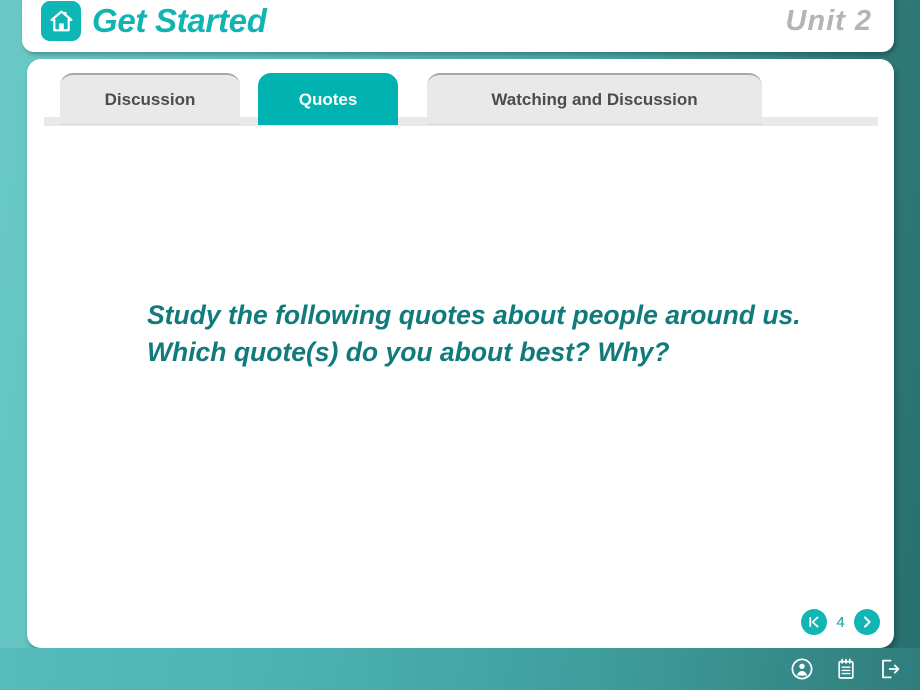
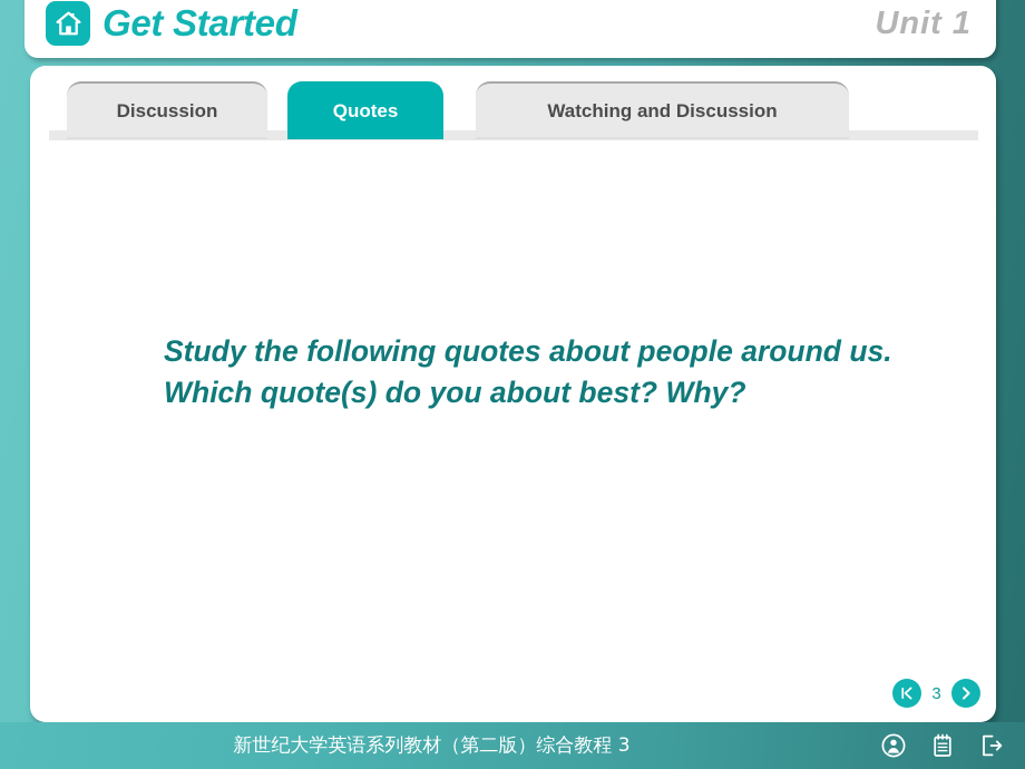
  Get Started
- Unit 2
+ Unit 1
  Discussion
  Quotes
  Watching and Discussion
  Study the following quotes about people around us. Which quote(s) do you about best? Why?
- 4
+ 3
+ 新世纪大学英语系列教材（第二版）综合教程 3
